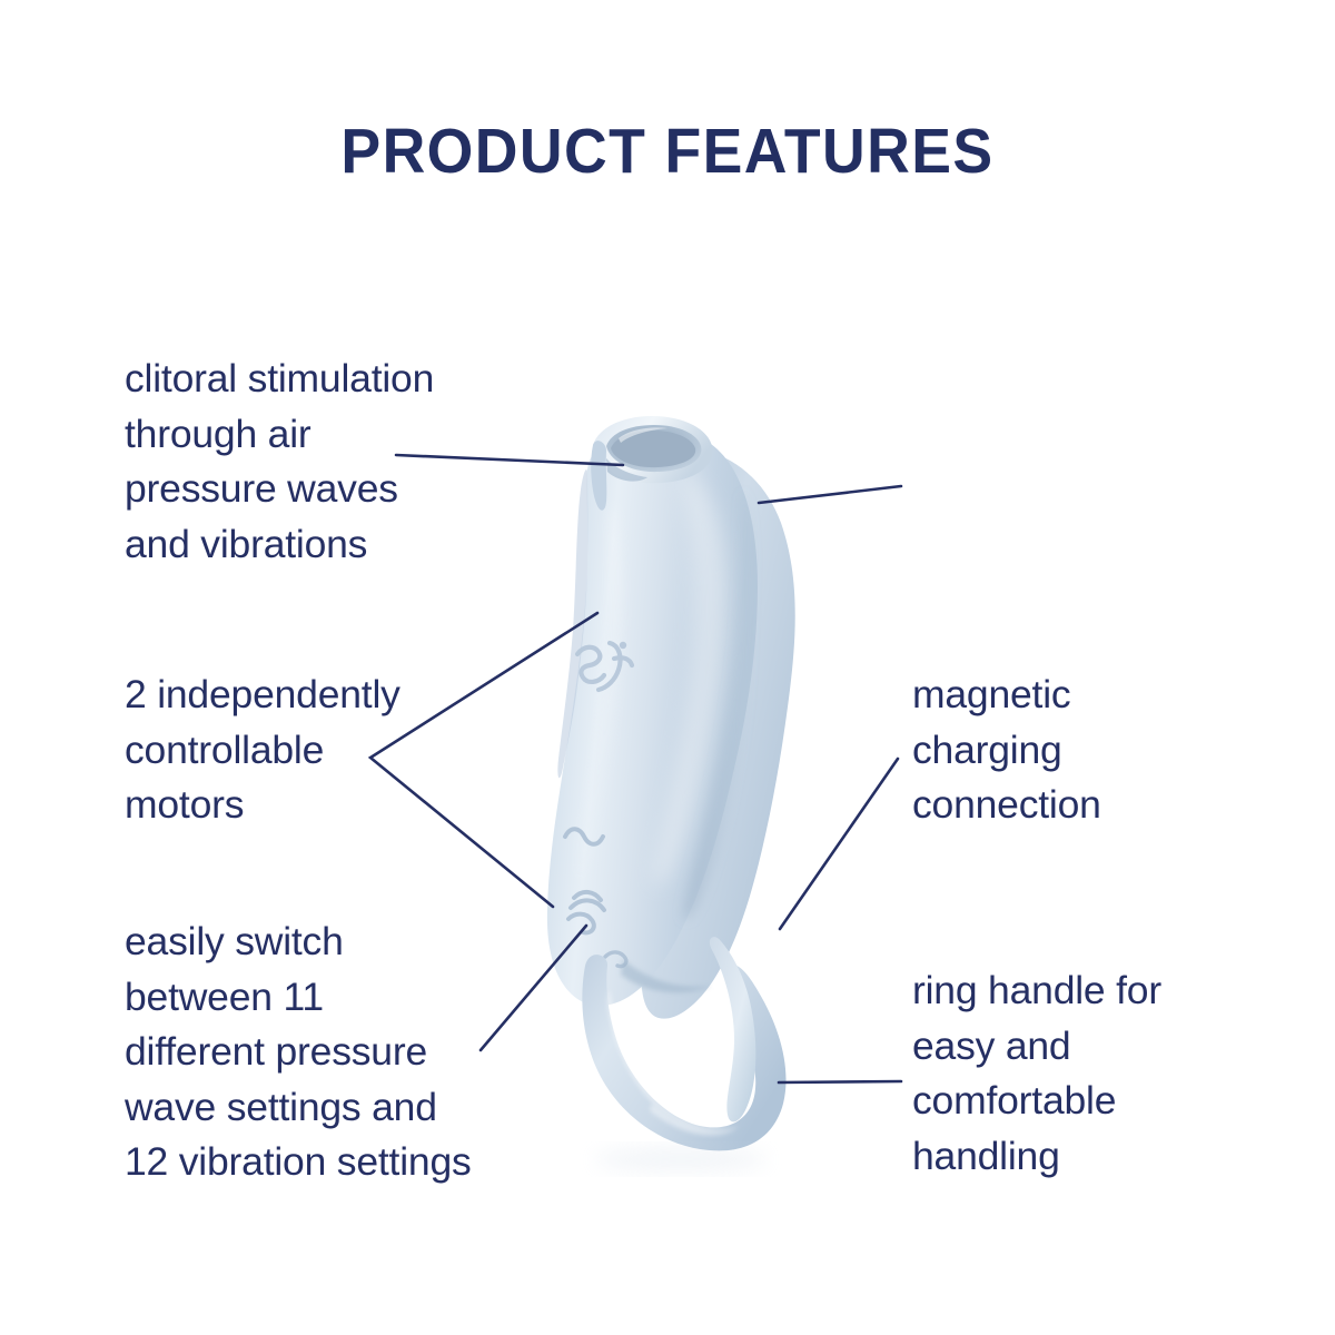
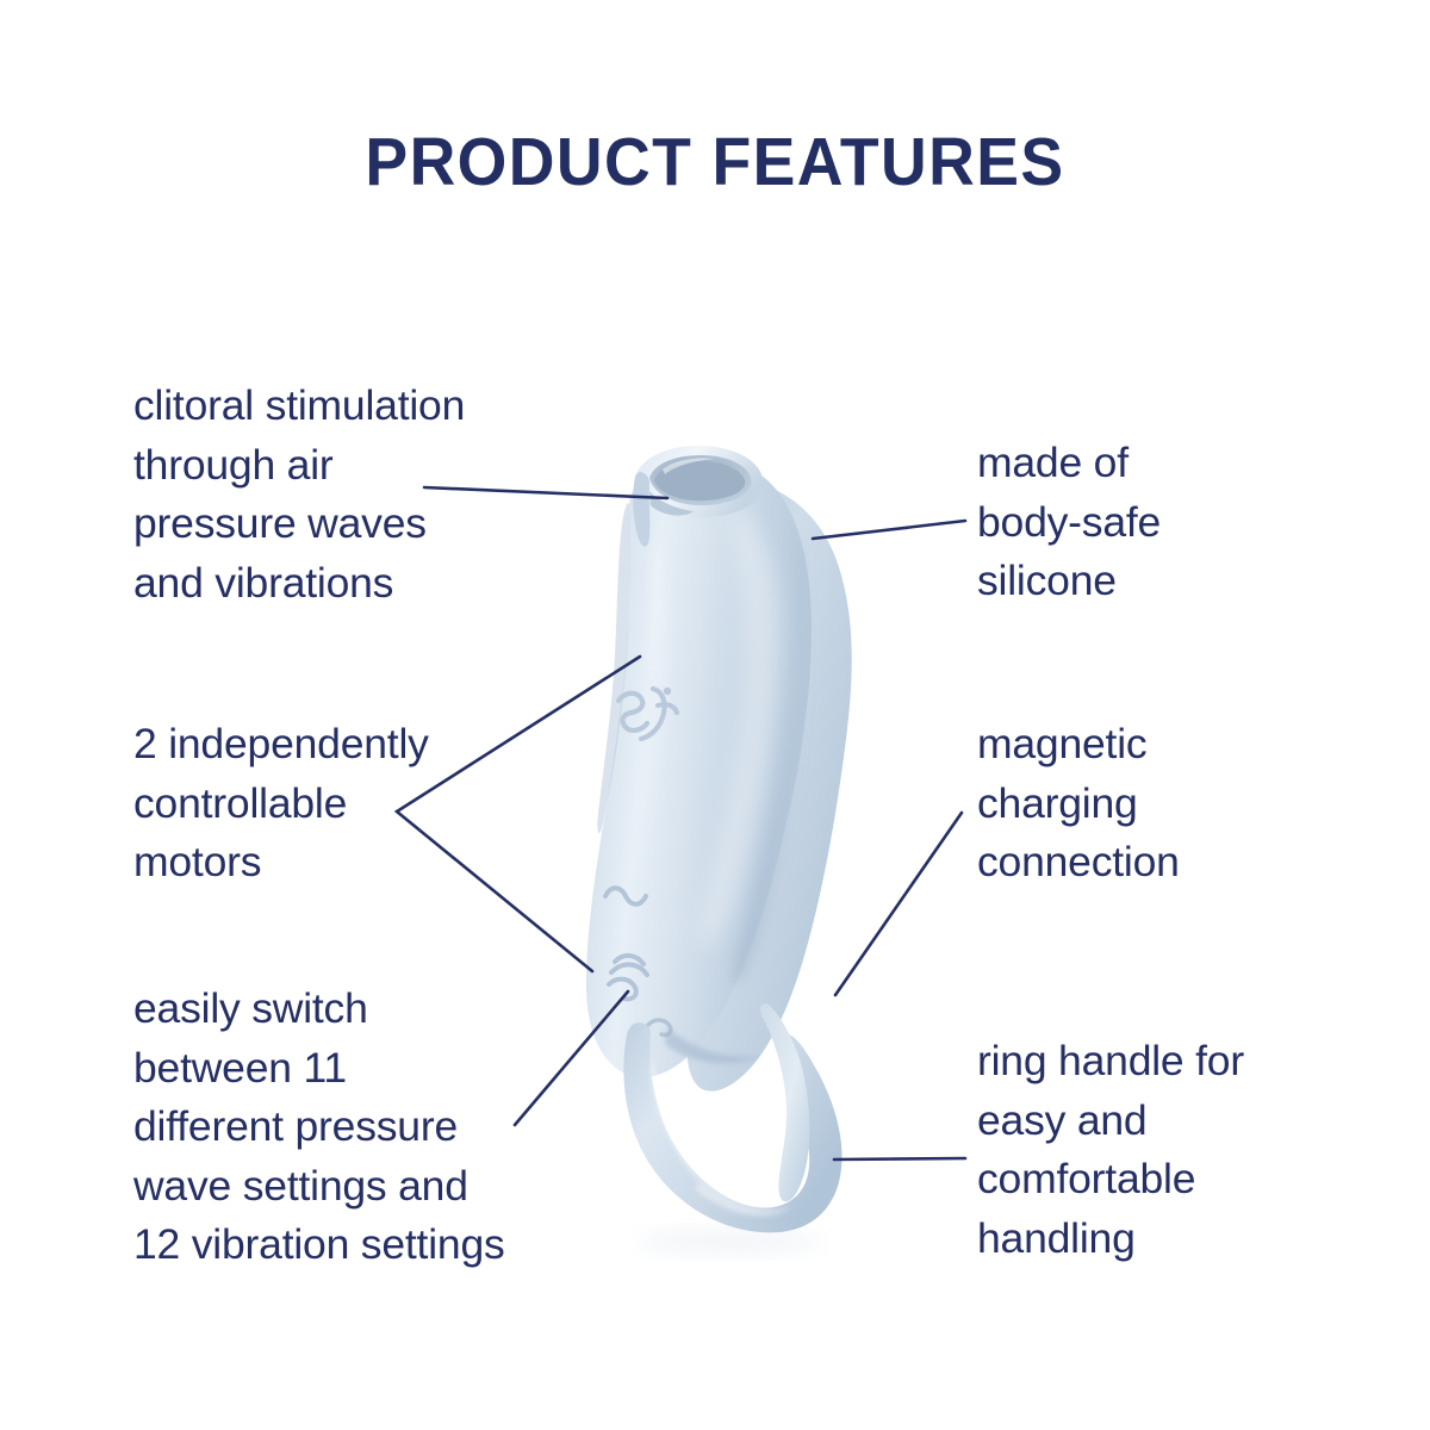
  PRODUCT FEATURES
  clitoral stimulation
  through air
  pressure waves
  and vibrations
  2 independently
  controllable
  motors
  easily switch
  between 11
  different pressure
  wave settings and
  12 vibration settings
+ made of
+ body-safe
+ silicone
  magnetic
  charging
  connection
  ring handle for
  easy and
  comfortable
  handling
